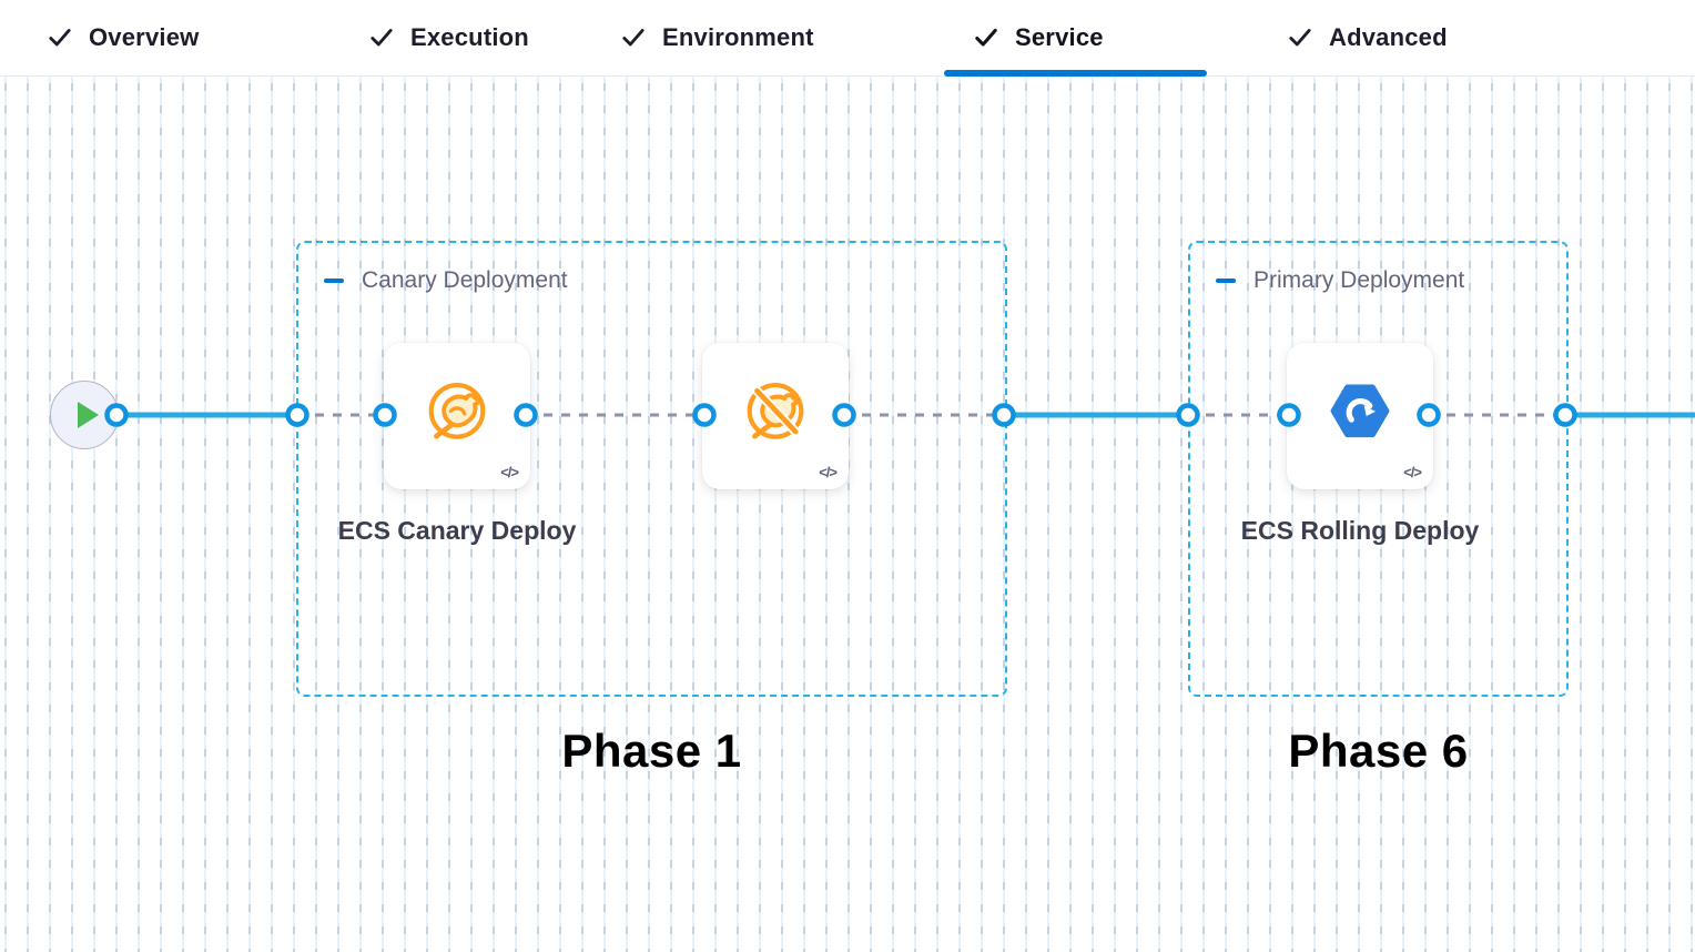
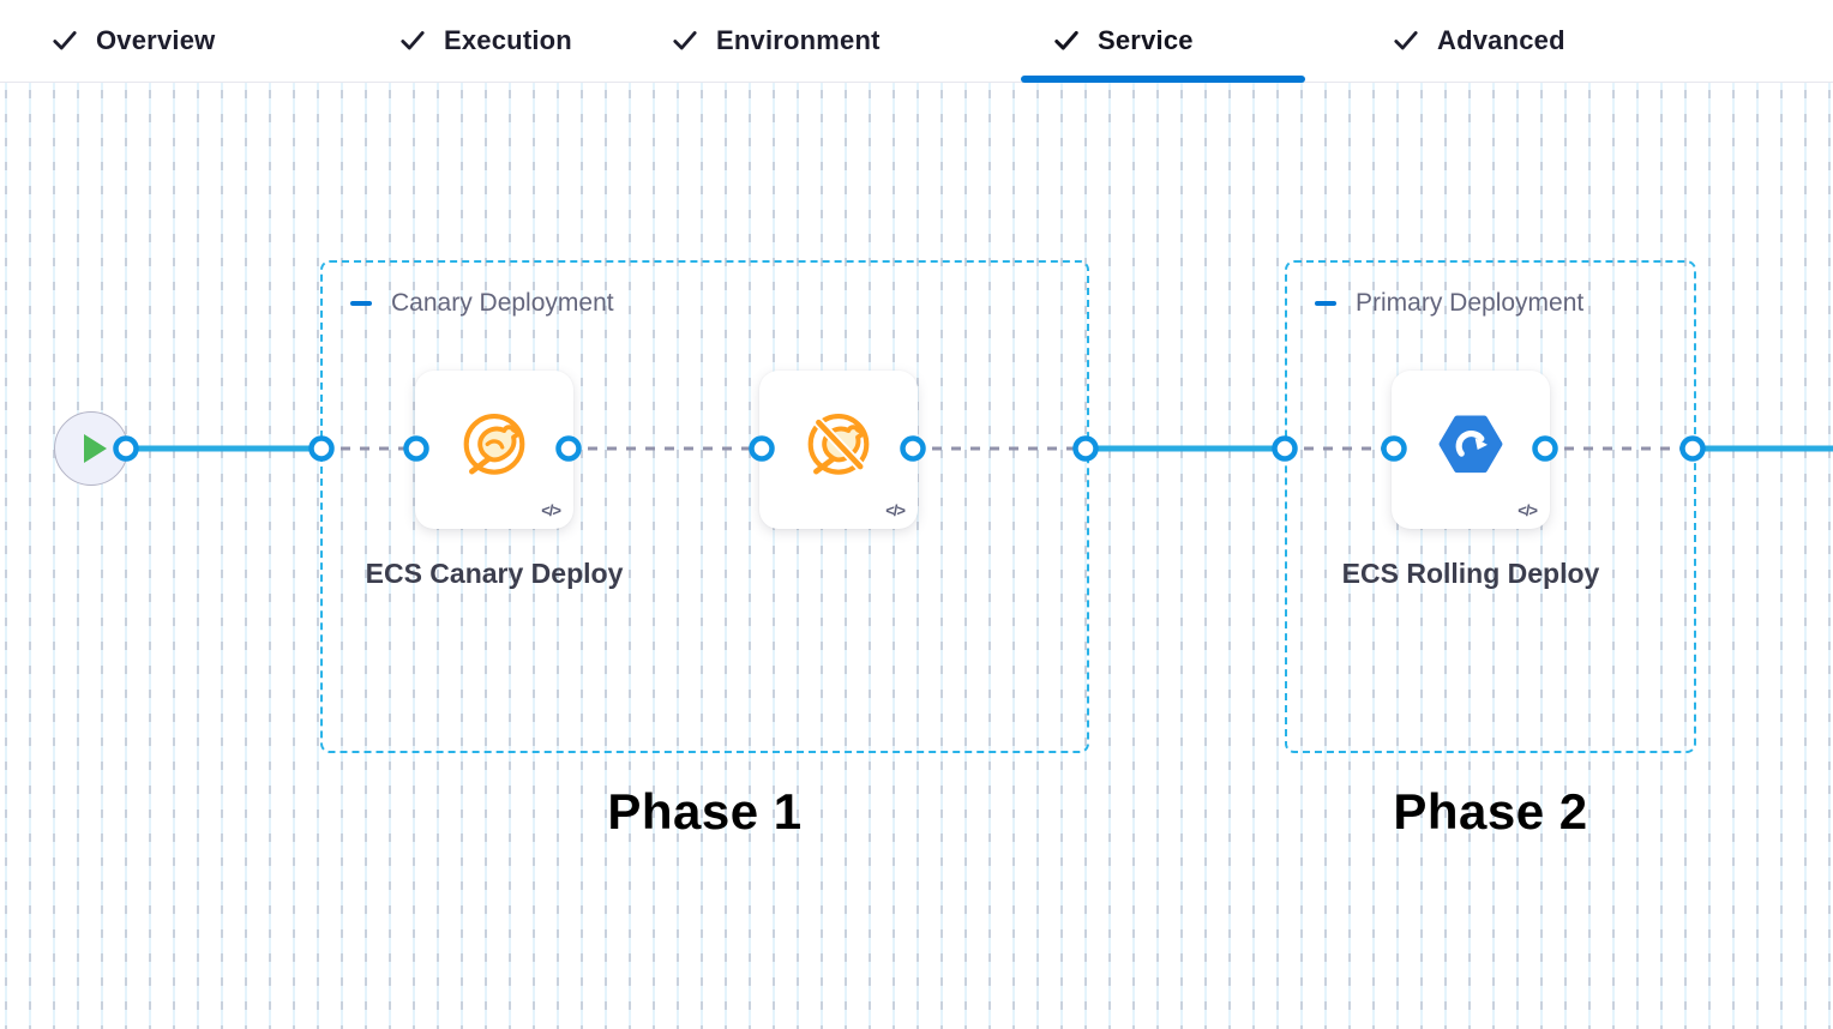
  Overview
  Execution
  Environment
  Service
  Advanced
  Canary Deployment
  Primary Deployment
  </>
  </>
  </>
  ECS Canary Deploy
  ECS Rolling Deploy
  Phase 1
- Phase 6
+ Phase 2
